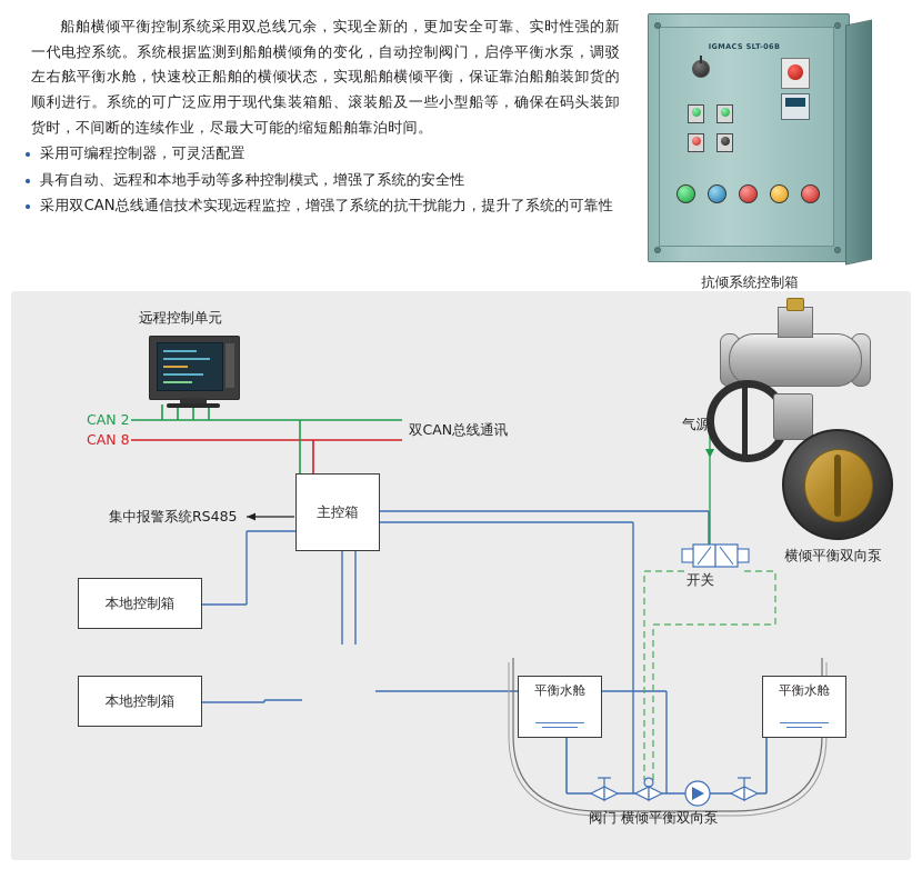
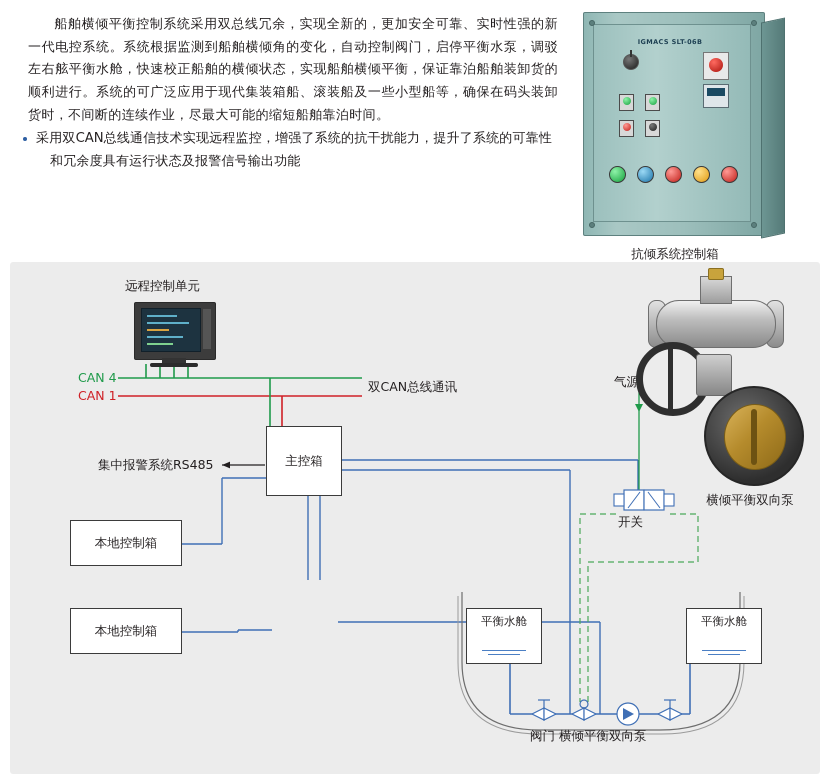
  船舶横倾平衡控制系统采用双总线冗余，实现全新的，更加安全可靠、实时性强的新一代电控系统。系统根据监测到船舶横倾角的变化，自动控制阀门，启停平衡水泵，调驳左右舷平衡水舱，快速校正船舶的横倾状态，实现船舶横倾平衡，保证靠泊船舶装卸货的顺利进行。系统的可广泛应用于现代集装箱船、滚装船及一些小型船等，确保在码头装卸货时，不间断的连续作业，尽最大可能的缩短船舶靠泊时间。
- 采用可编程控制器，可灵活配置
- 具有自动、远程和本地手动等多种控制模式，增强了系统的安全性
  采用双CAN总线通信技术实现远程监控，增强了系统的抗干扰能力，提升了系统的可靠性
+ 和冗余度具有运行状态及报警信号输出功能
  IGMACS SLT-06B
  抗倾系统控制箱
  远程控制单元
- CAN 2
+ CAN 4
- CAN 8
+ CAN 1
  双CAN总线通讯
  集中报警系统RS485
  主控箱
  本地控制箱
  本地控制箱
  气源
  开关
  平衡水舱
  平衡水舱
  阀门 横倾平衡双向泵
  横倾平衡双向泵
